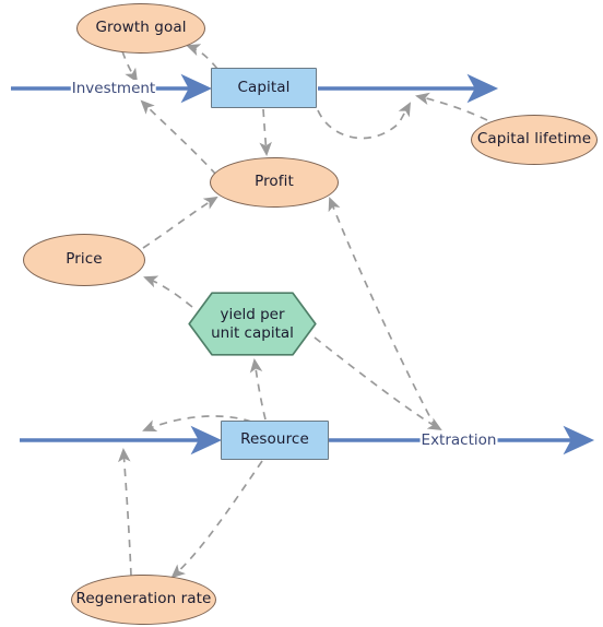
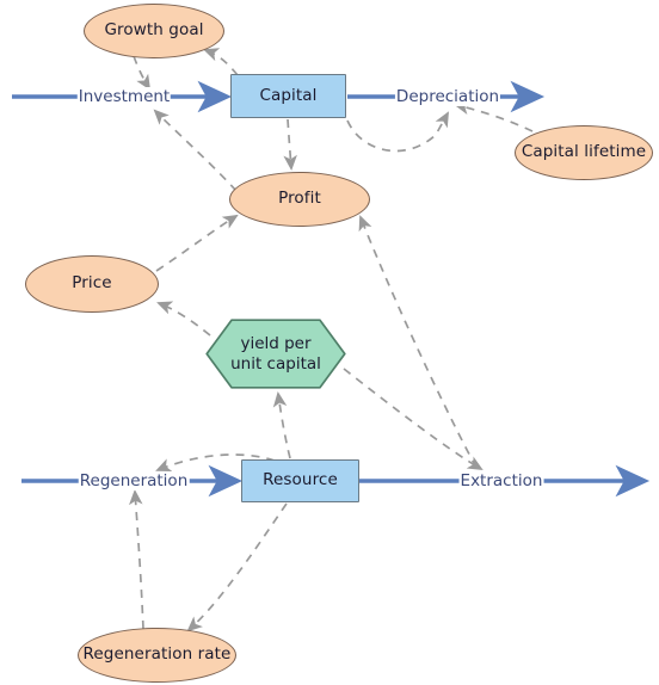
  Growth goal
  Capital
  Capital lifetime
  Profit
  Price
  yield per
  unit capital
  Resource
  Regeneration rate
  Investment
+ Depreciation
+ Regeneration
  Extraction
